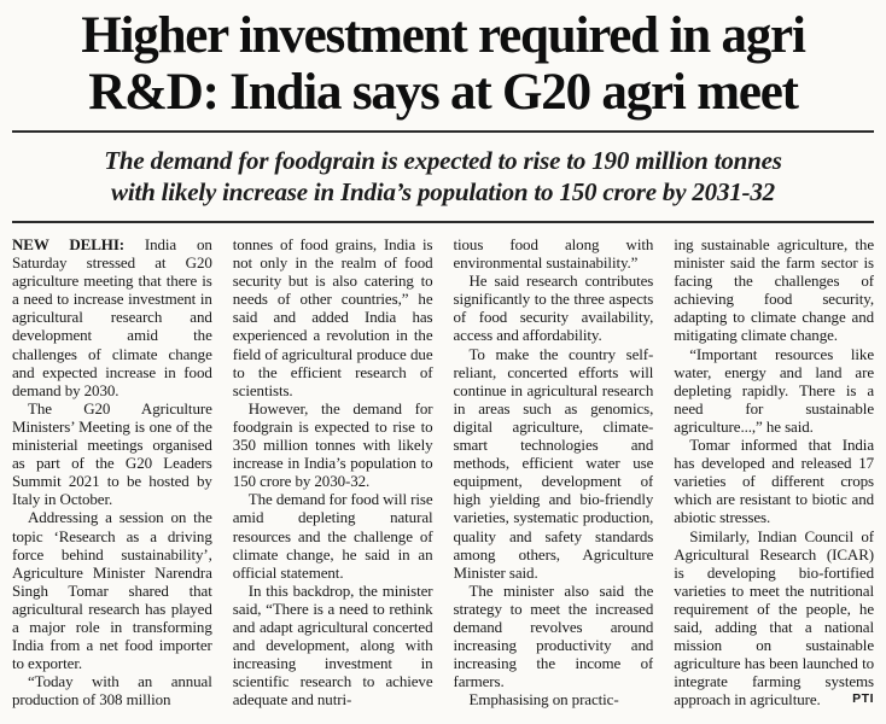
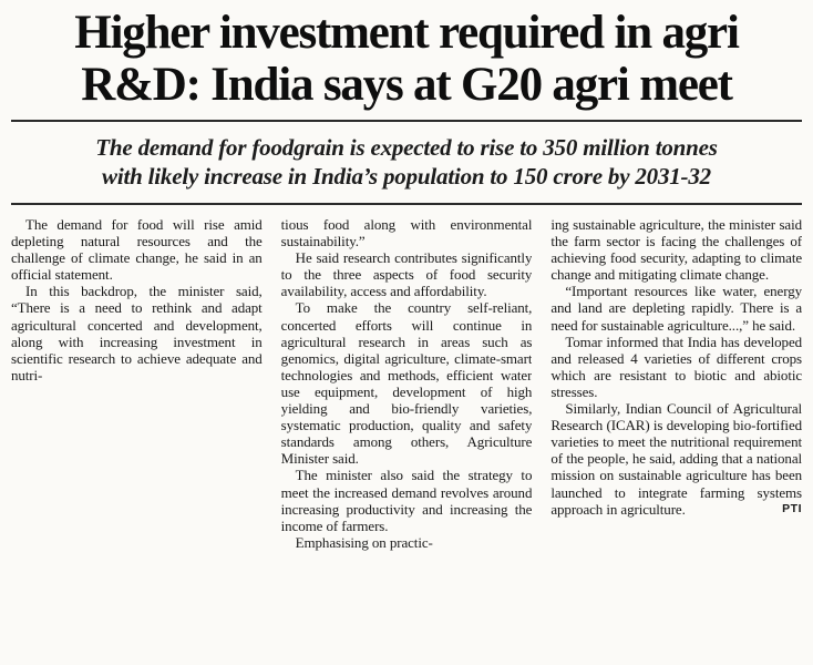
  Higher investment required in agri
  R&D: India says at G20 agri meet
- The demand for foodgrain is expected to rise to 190 million tonnes
+ The demand for foodgrain is expected to rise to 350 million tonnes
  with likely increase in India’s population to 150 crore by 2031-32
- NEW DELHI: India on Saturday stressed at G20 agriculture meeting that there is a need to increase investment in agricultural research and development amid the challenges of climate change and expected increase in food demand by 2030.
- The G20 Agriculture Ministers’ Meeting is one of the ministerial meetings organised as part of the G20 Leaders Summit 2021 to be hosted by Italy in October.
- Addressing a session on the topic ‘Research as a driving force behind sustainability’, Agriculture Minister Narendra Singh Tomar shared that agricultural research has played a major role in transforming India from a net food importer to exporter.
- “Today with an annual production of 308 million
- tonnes of food grains, India is not only in the realm of food security but is also catering to needs of other countries,” he said and added India has experienced a revolution in the field of agricultural produce due to the efficient research of scientists.
- However, the demand for foodgrain is expected to rise to 350 million tonnes with likely increase in India’s population to 150 crore by 2030-32.
  The demand for food will rise amid depleting natural resources and the challenge of climate change, he said in an official statement.
  In this backdrop, the minister said, “There is a need to rethink and adapt agricultural concerted and development, along with increasing investment in scientific research to achieve adequate and nutri-
  tious food along with environmental sustainability.”
  He said research contributes significantly to the three aspects of food security availability, access and affordability.
  To make the country self-reliant, concerted efforts will continue in agricultural research in areas such as genomics, digital agriculture, climate-smart technologies and methods, efficient water use equipment, development of high yielding and bio-friendly varieties, systematic production, quality and safety standards among others, Agriculture Minister said.
  The minister also said the strategy to meet the increased demand revolves around increasing productivity and increasing the income of farmers.
  Emphasising on practic-
  ing sustainable agriculture, the minister said the farm sector is facing the challenges of achieving food security, adapting to climate change and mitigating climate change.
  “Important resources like water, energy and land are depleting rapidly. There is a need for sustainable agriculture...,” he said.
- Tomar informed that India has developed and released 17 varieties of different crops which are resistant to biotic and abiotic stresses.
+ Tomar informed that India has developed and released 4 varieties of different crops which are resistant to biotic and abiotic stresses.
  Similarly, Indian Council of Agricultural Research (ICAR) is developing bio-fortified varieties to meet the nutritional requirement of the people, he said, adding that a national mission on sustainable agriculture has been launched to integrate farming systems approach in agriculture.
  PTI
